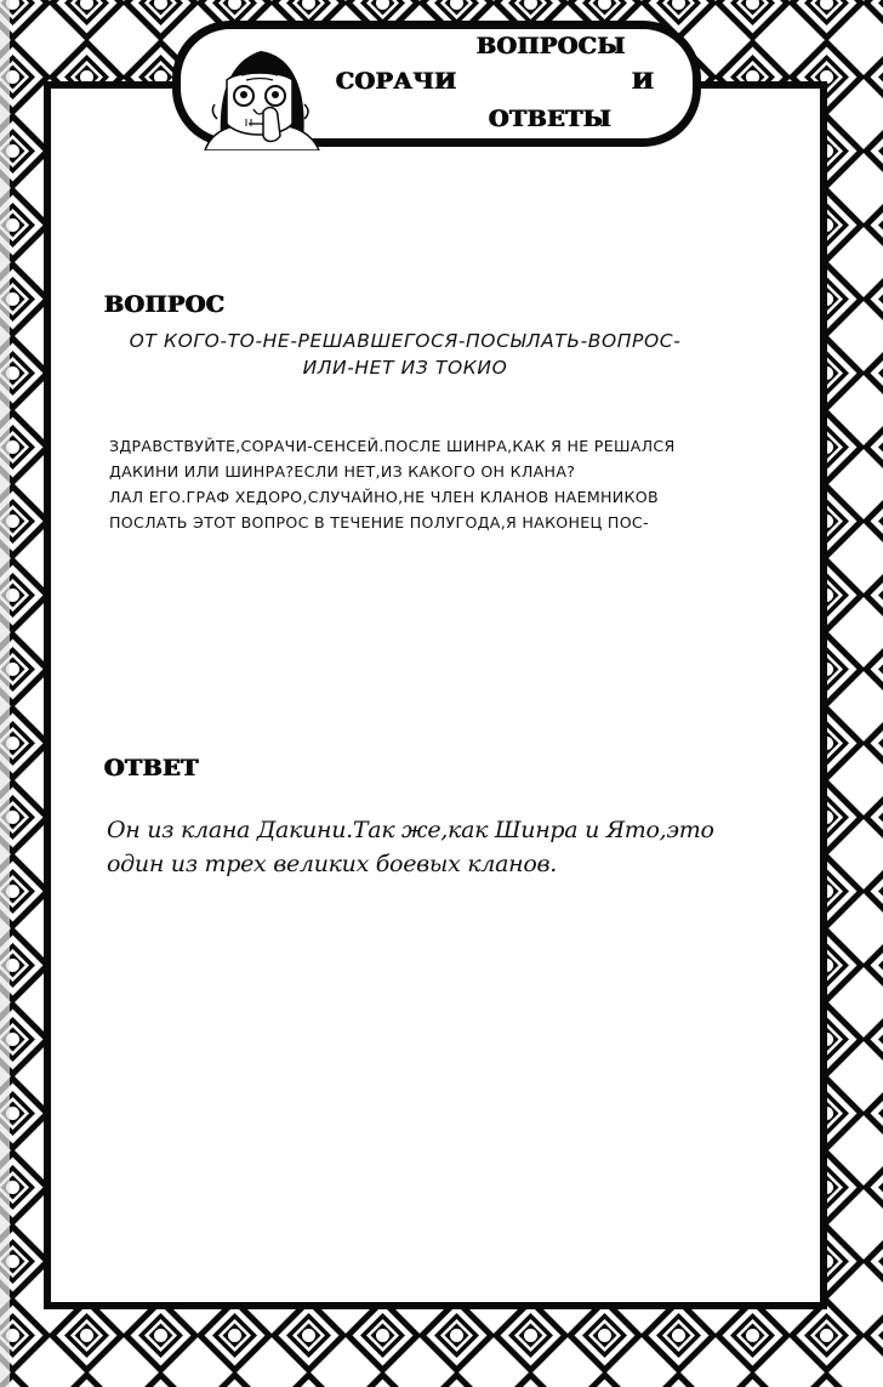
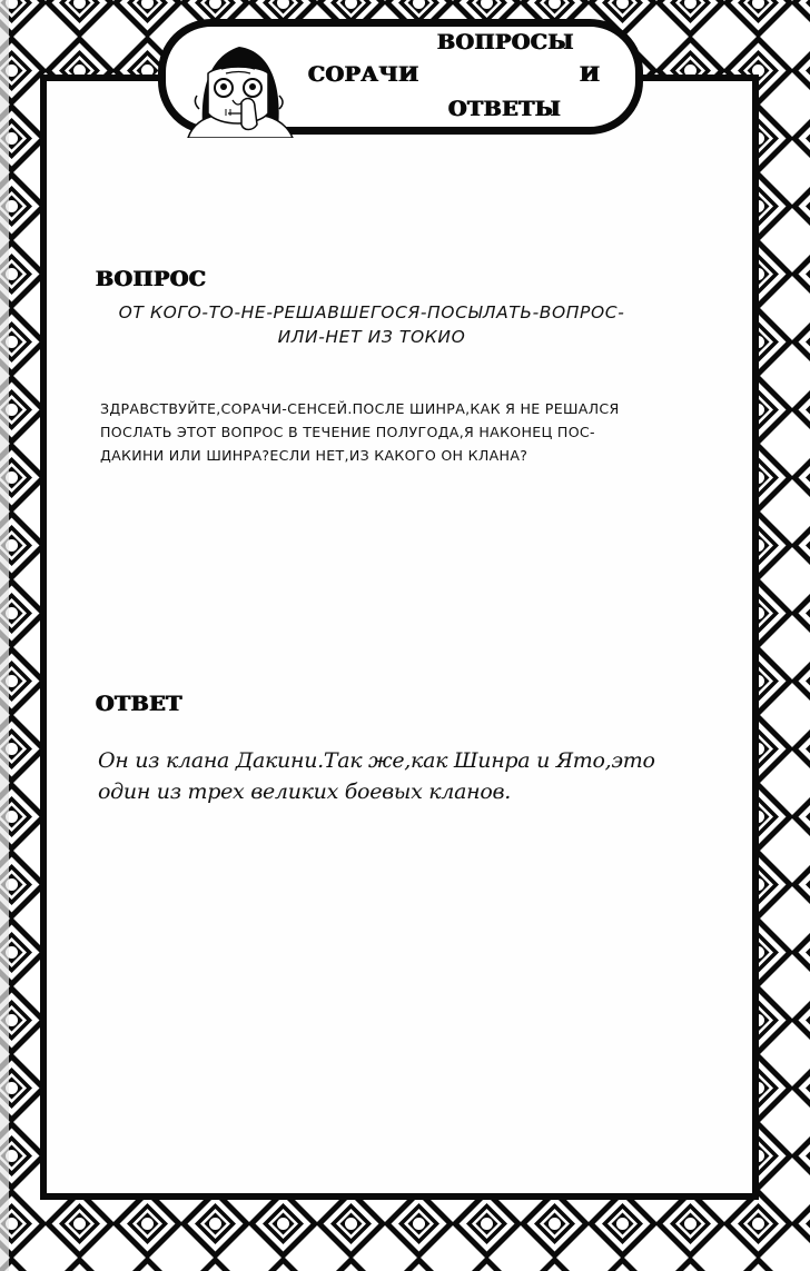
  СОРАЧИ
  ВОПРОСЫ
  И
  ОТВЕТЫ
  ВОПРОС
  ОТ КОГО-ТО-НЕ-РЕШАВШЕГОСЯ-ПОСЫЛАТЬ-ВОПРОС-
  ИЛИ-НЕТ ИЗ ТОКИО
  ЗДРАВСТВУЙТЕ,СОРАЧИ-СЕНСЕЙ.ПОСЛЕ ШИНРА,КАК Я НЕ РЕШАЛСЯ
- ДАКИНИ ИЛИ ШИНРА?ЕСЛИ НЕТ,ИЗ КАКОГО ОН КЛАНА?
+ ПОСЛАТЬ ЭТОТ ВОПРОС В ТЕЧЕНИЕ ПОЛУГОДА,Я НАКОНЕЦ ПОС-
- ЛАЛ ЕГО.ГРАФ ХЕДОРО,СЛУЧАЙНО,НЕ ЧЛЕН КЛАНОВ НАЕМНИКОВ
- ПОСЛАТЬ ЭТОТ ВОПРОС В ТЕЧЕНИЕ ПОЛУГОДА,Я НАКОНЕЦ ПОС-
+ ДАКИНИ ИЛИ ШИНРА?ЕСЛИ НЕТ,ИЗ КАКОГО ОН КЛАНА?
  ОТВЕТ
  Он из клана Дакини.Так же,как Шинра и Ято,это
  один из трех великих боевых кланов.
